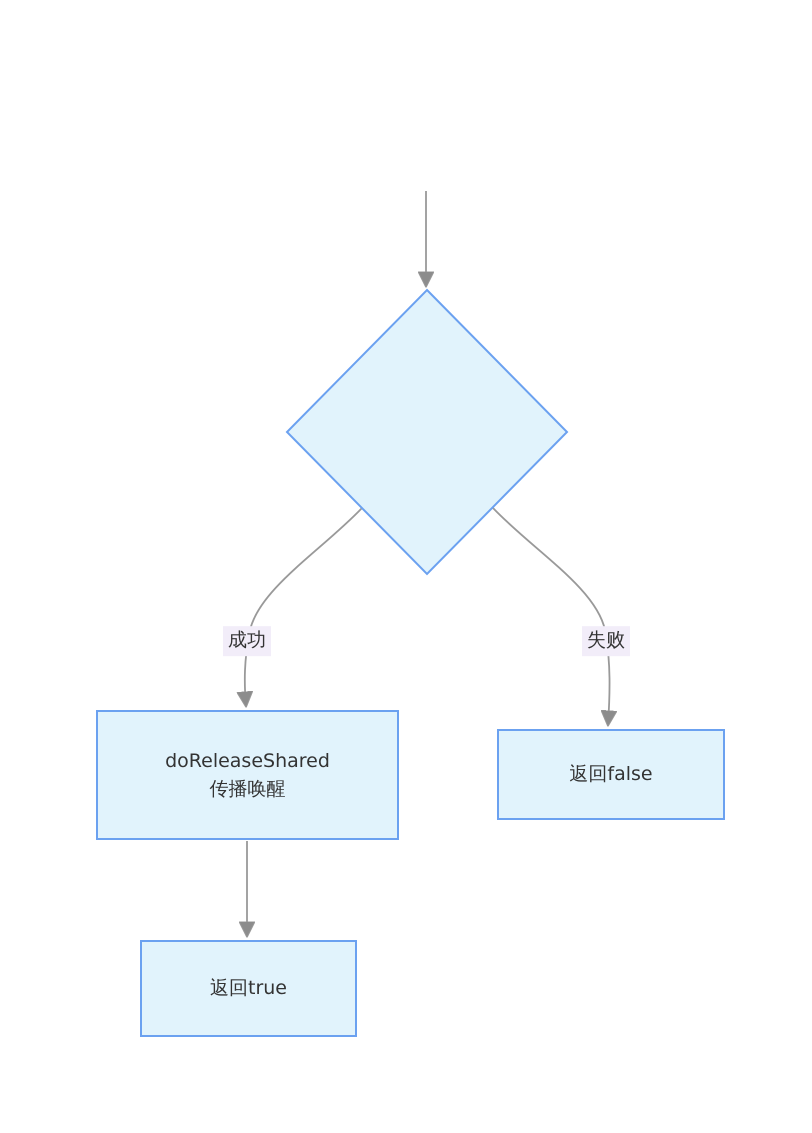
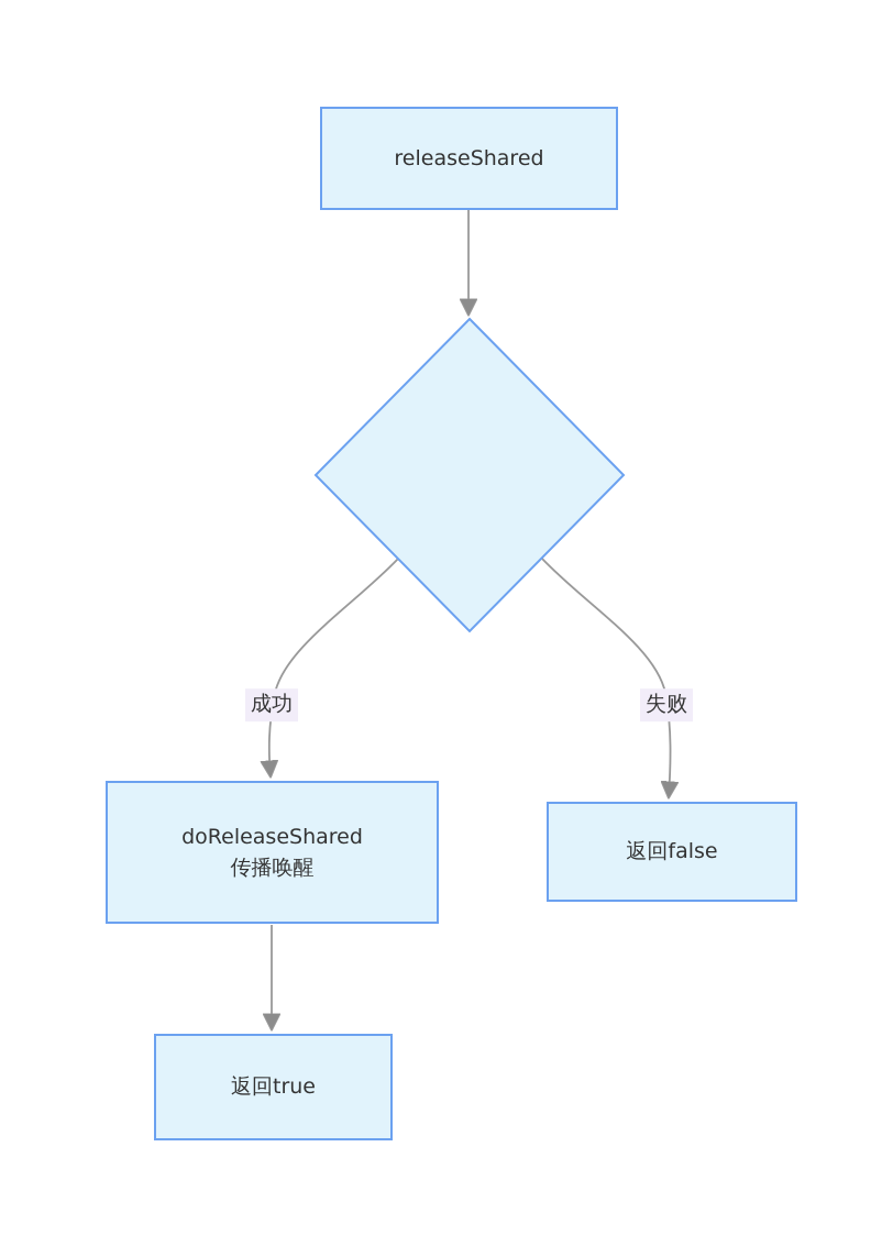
+ releaseShared
  doReleaseShared
  传播唤醒
  返回false
  返回true
  成功
  失败
